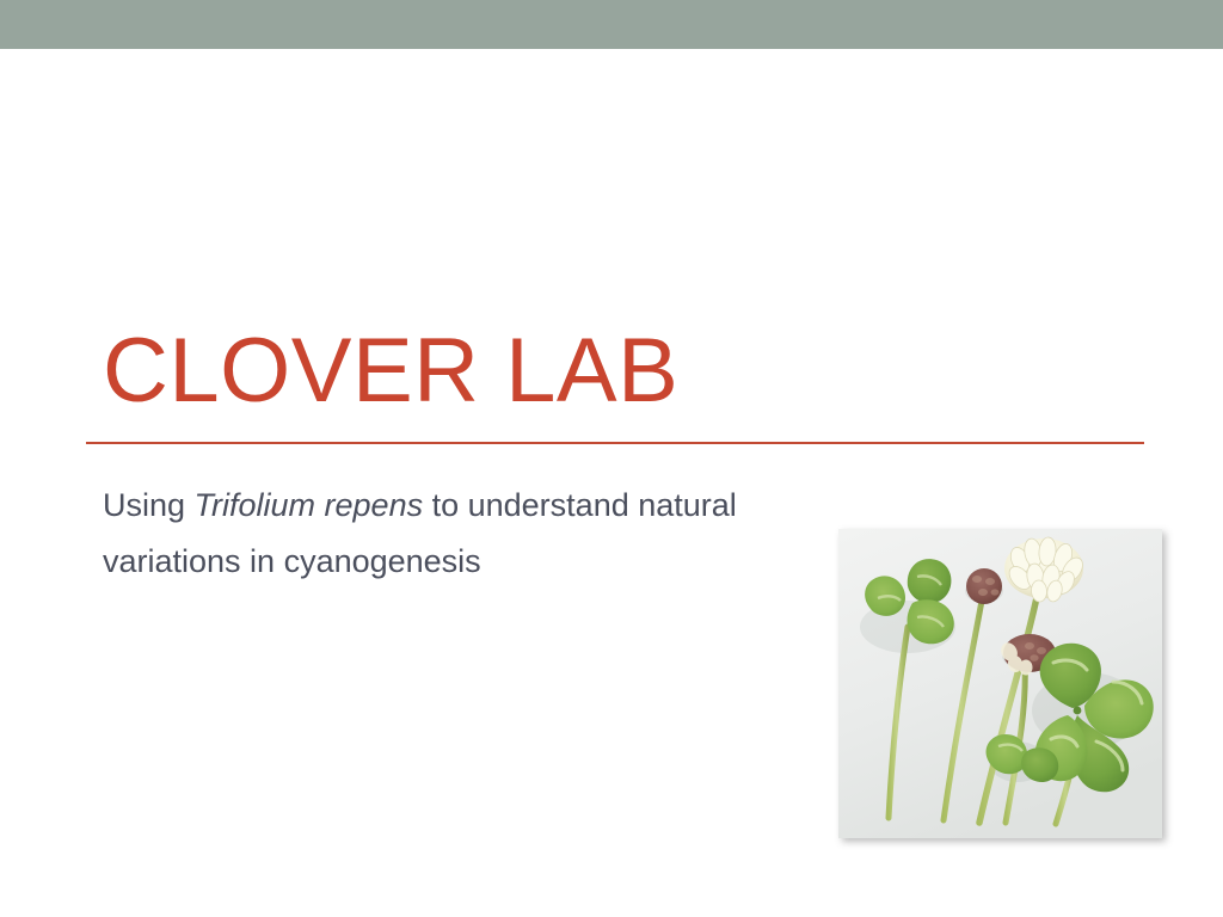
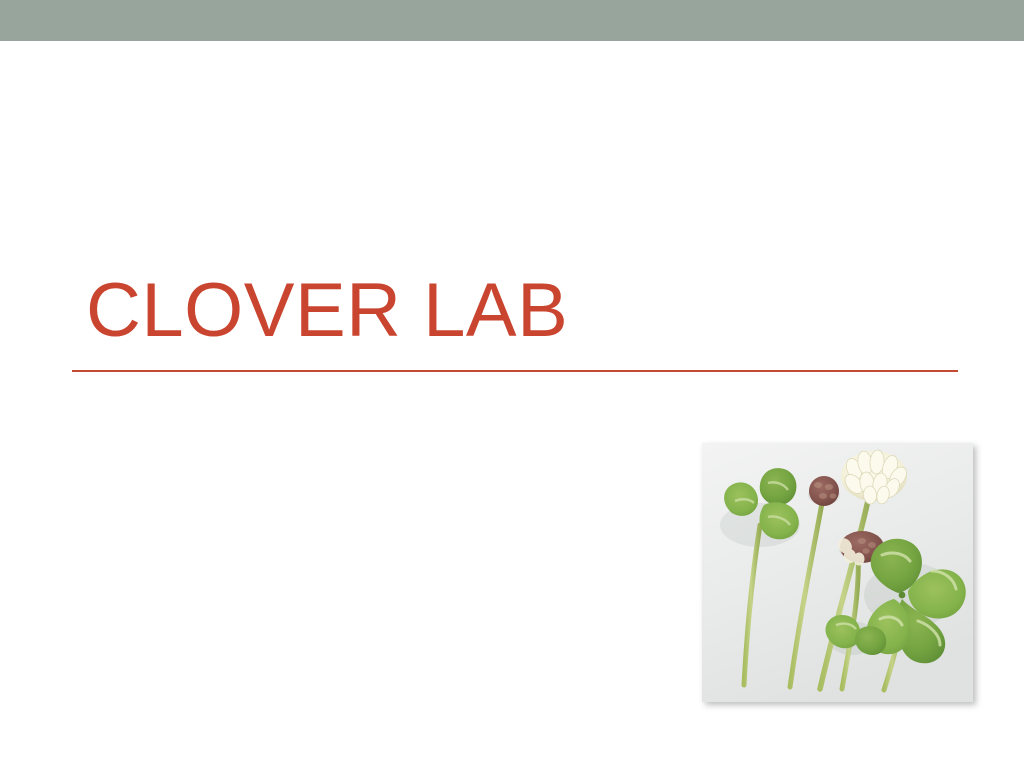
  CLOVER LAB
- Using Trifolium repens to understand natural variations in cyanogenesis
